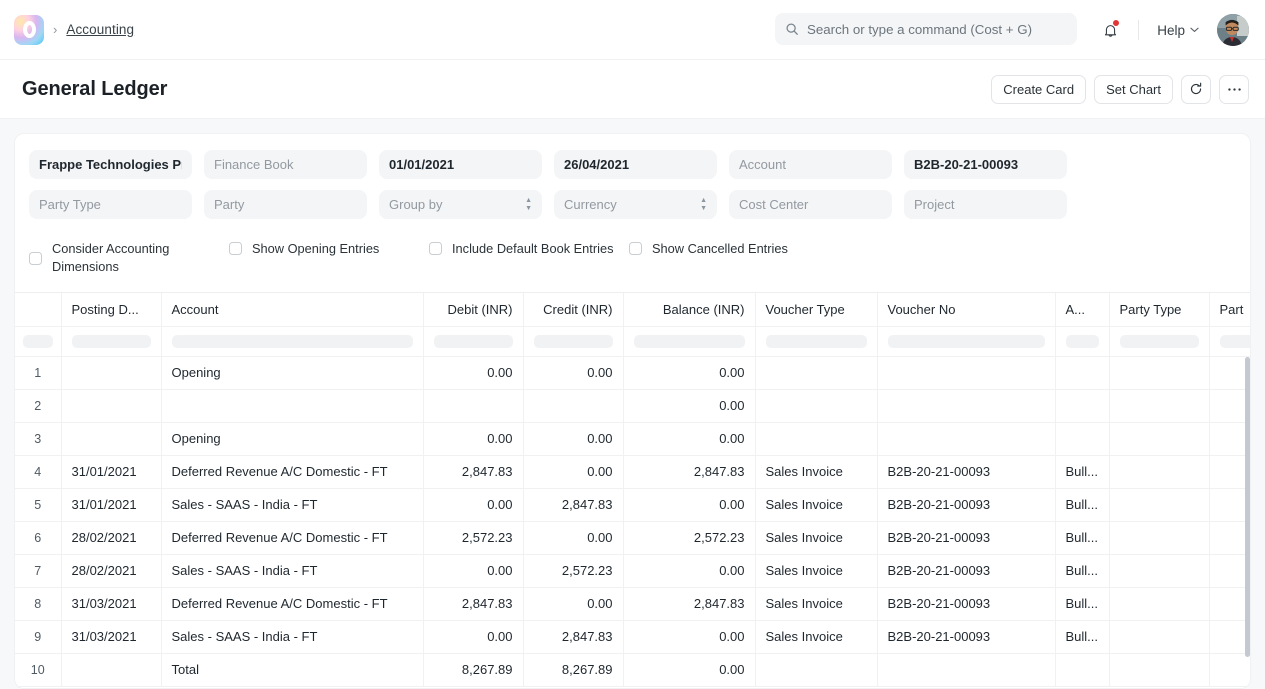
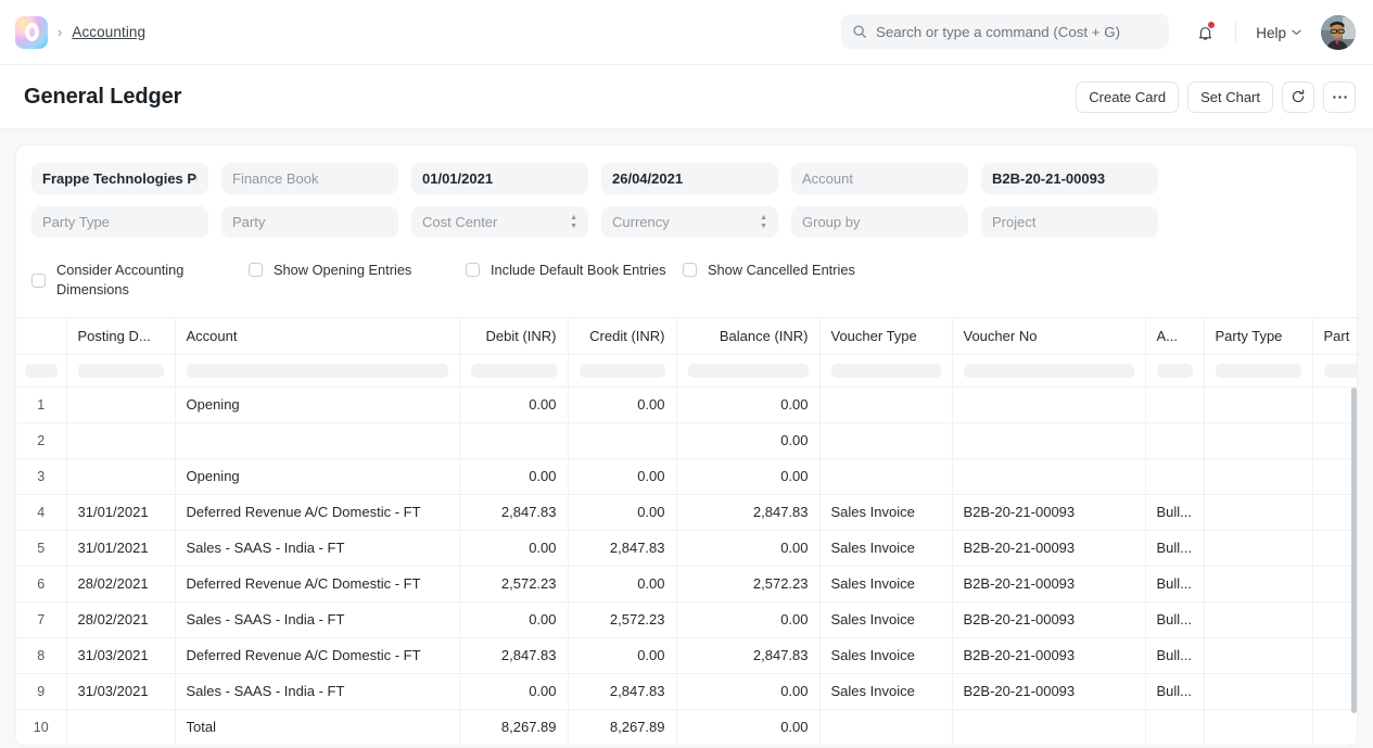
  ›
  Accounting
  Search or type a command (Cost + G)
  Help
  General Ledger
  Create Card
  Set Chart
  Frappe Technologies P
  Finance Book
  01/01/2021
  26/04/2021
  Account
  B2B-20-21-00093
  Party Type
  Party
- Group by
+ Cost Center
  Currency
- Cost Center
+ Group by
  Project
  Consider Accounting Dimensions
  Show Opening Entries
  Include Default Book Entries
  Show Cancelled Entries
  	Posting D...	Account	Debit (INR)	Credit (INR)	Balance (INR)	Voucher Type	Voucher No	A...	Party Type	Part
  1		Opening	0.00	0.00	0.00
  2					0.00
  3		Opening	0.00	0.00	0.00
  4	31/01/2021	Deferred Revenue A/C Domestic - FT	2,847.83	0.00	2,847.83	Sales Invoice	B2B-20-21-00093	Bull...
  5	31/01/2021	Sales - SAAS - India - FT	0.00	2,847.83	0.00	Sales Invoice	B2B-20-21-00093	Bull...
  6	28/02/2021	Deferred Revenue A/C Domestic - FT	2,572.23	0.00	2,572.23	Sales Invoice	B2B-20-21-00093	Bull...
  7	28/02/2021	Sales - SAAS - India - FT	0.00	2,572.23	0.00	Sales Invoice	B2B-20-21-00093	Bull...
  8	31/03/2021	Deferred Revenue A/C Domestic - FT	2,847.83	0.00	2,847.83	Sales Invoice	B2B-20-21-00093	Bull...
  9	31/03/2021	Sales - SAAS - India - FT	0.00	2,847.83	0.00	Sales Invoice	B2B-20-21-00093	Bull...
  10		Total	8,267.89	8,267.89	0.00
